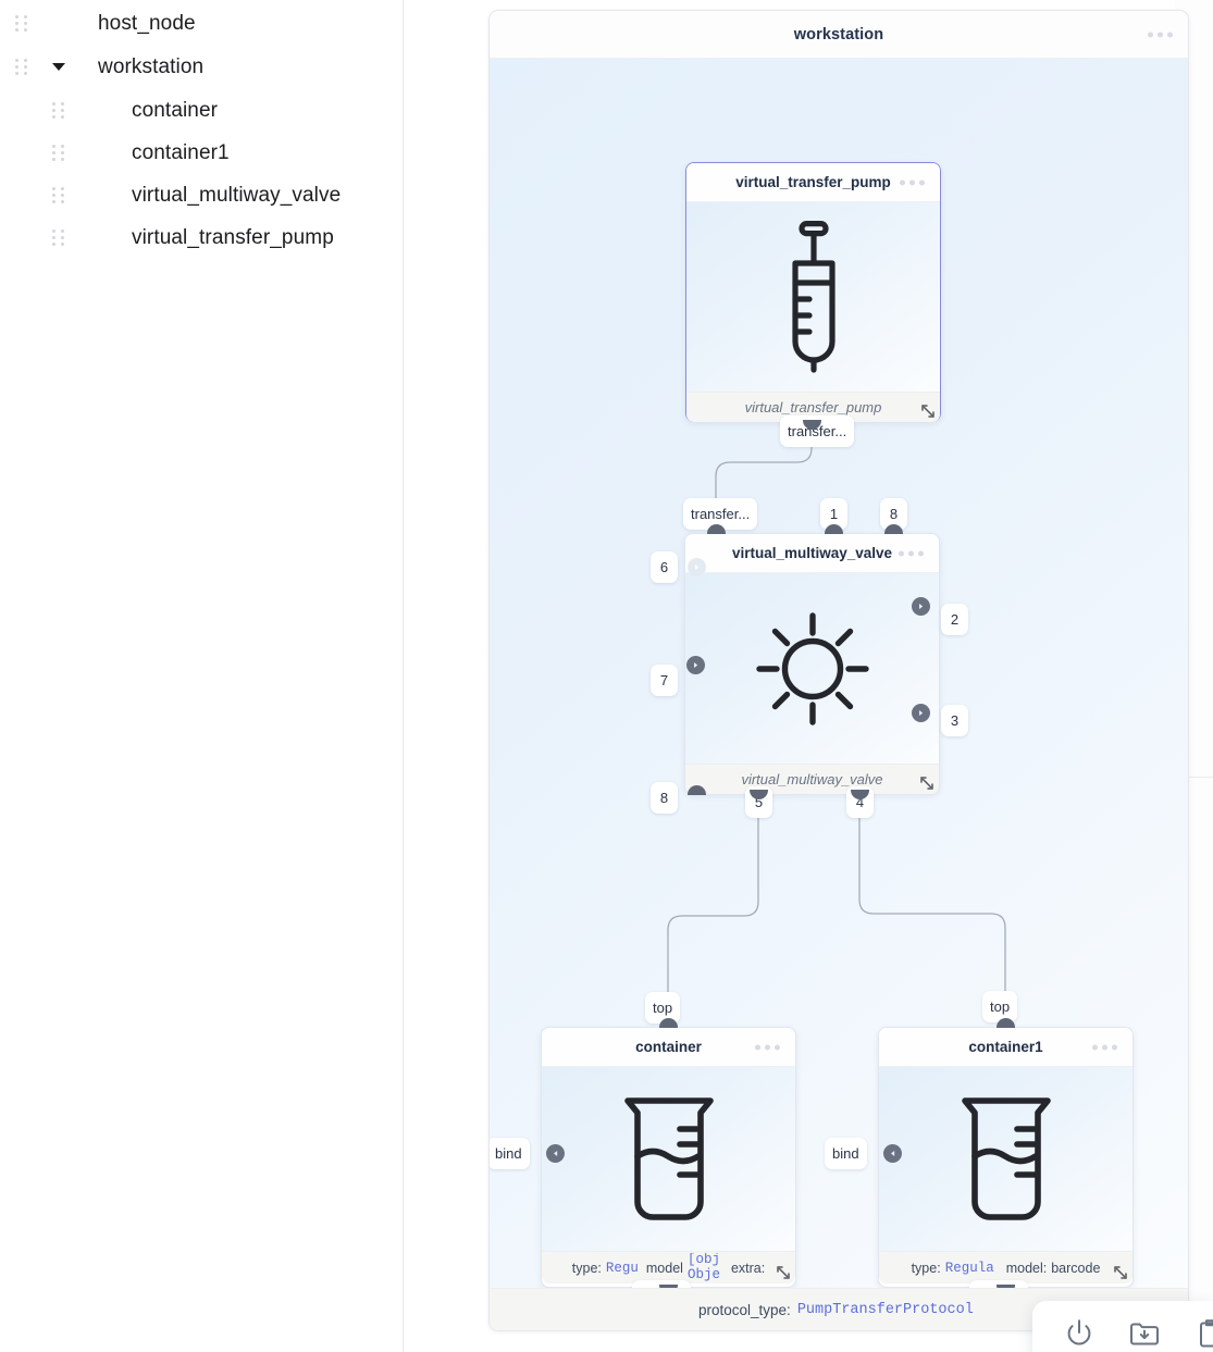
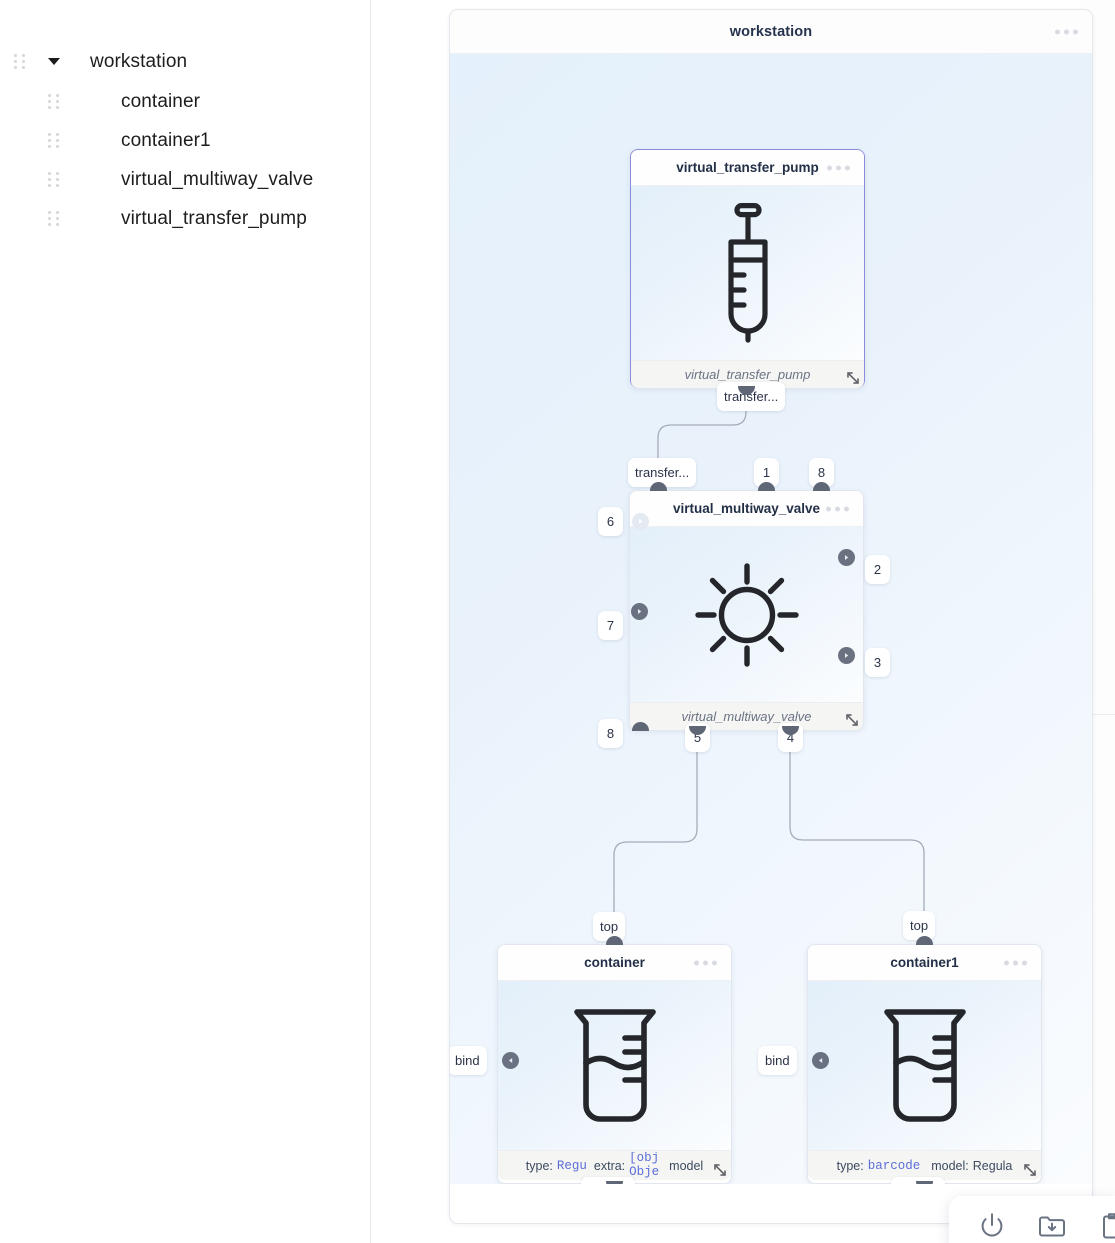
- host_node
  workstation
  container
  container1
  virtual_multiway_valve
  virtual_transfer_pump
  workstation
  virtual_transfer_pump
  virtual_transfer_pump
  transfer...
  virtual_multiway_valve
  virtual_multiway_valve
  transfer...
  1
  8
  6
  7
  8
  2
  3
  5
  4
  container
  type:
  Regu
- model
+ extra:
  [obj Obje
- extra:
+ model
  top
  bind
  container1
  type:
- Regula
+ barcode
  model:
- barcode
+ Regula
  top
  bind
- protocol_type:
- PumpTransferProtocol
